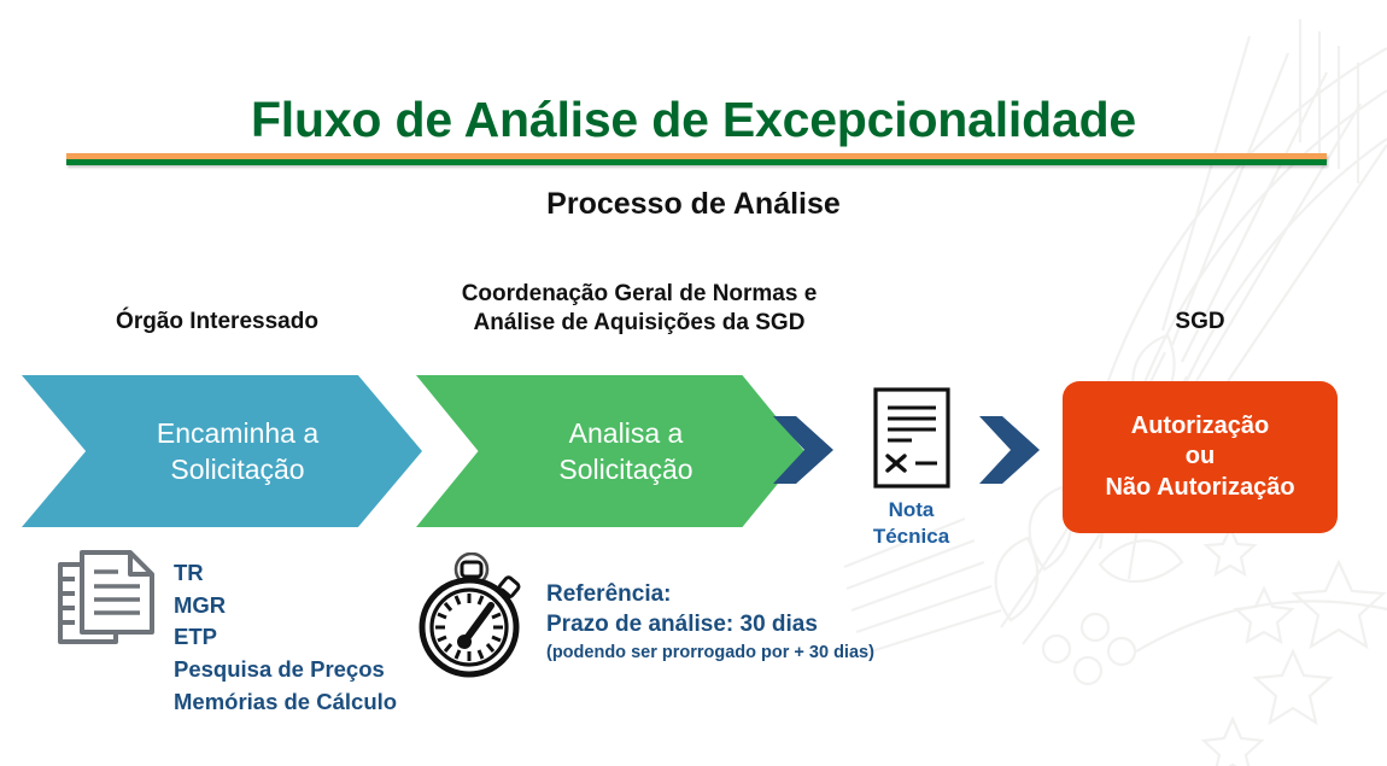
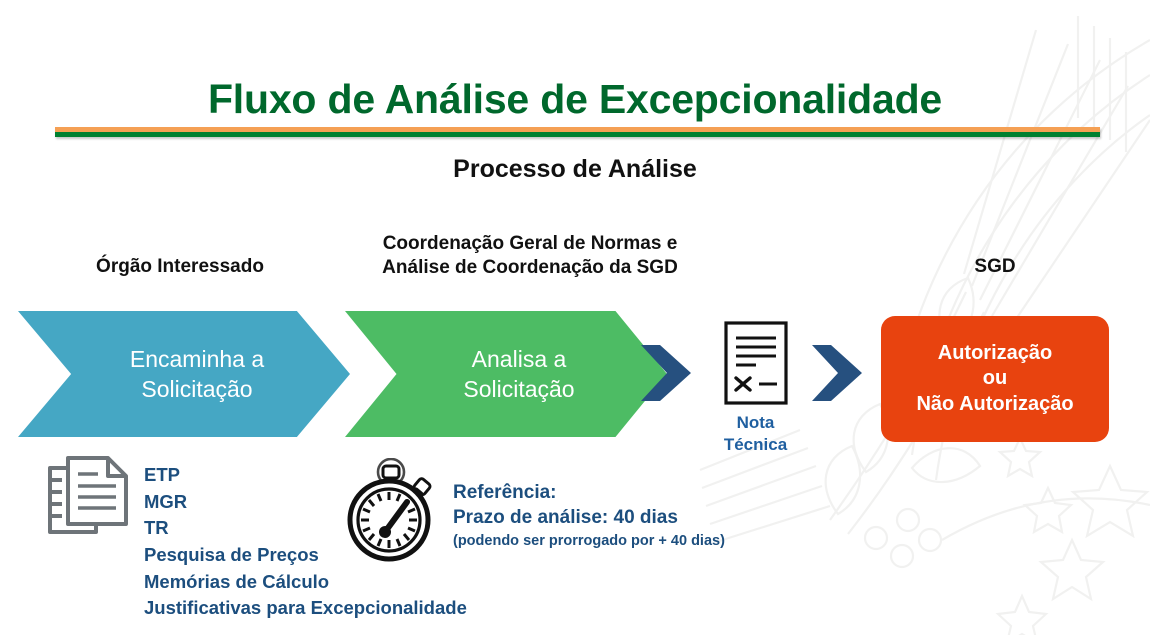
  Fluxo de Análise de Excepcionalidade
  Processo de Análise
  Órgão Interessado
  Coordenação Geral de Normas e
- Análise de Aquisições da SGD
+ Análise de Coordenação da SGD
  SGD
  Encaminha a
  Solicitação
  Analisa a
  Solicitação
  Nota
  Técnica
  Autorização
  ou
  Não Autorização
- TR
+ ETP
  MGR
- ETP
+ TR
  Pesquisa de Preços
  Memórias de Cálculo
+ Justificativas para Excepcionalidade
  Referência:
- Prazo de análise: 30 dias
+ Prazo de análise: 40 dias
- (podendo ser prorrogado por + 30 dias)
+ (podendo ser prorrogado por + 40 dias)
